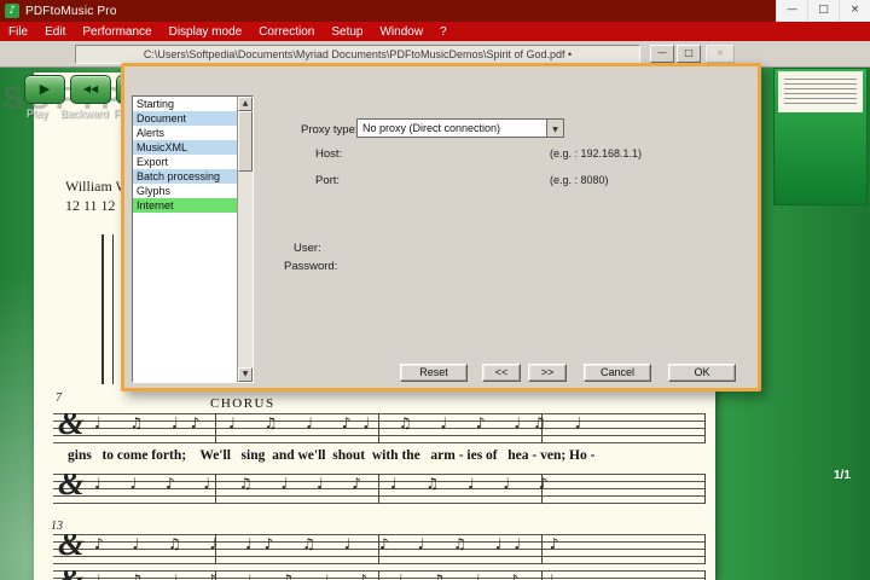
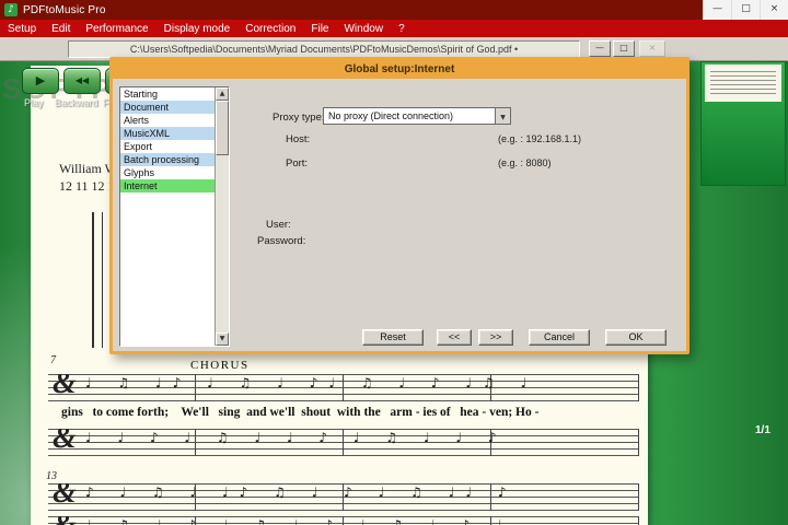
  ♪
  PDFtoMusic Pro
  —
  □
  ×
- File
+ Setup
  Edit
  Performance
  Display mode
  Correction
- Setup
+ File
  Window
  ?
  C:\Users\Softpedia\Documents\Myriad Documents\PDFtoMusicDemos\Spirit of God.pdf •
  —
  □
  ×
  William
  12 11 12
  7
  CHORUS
  &
  ♩ ♫ ♩♪ ♩ ♫ ♩ ♪♩ ♫ ♩ ♪ ♩♫ ♩
  gins to come forth; We'll sing and we'll shout with the arm - ies of hea - ven; Ho -
  &
  ♩ ♩ ♪ ♩ ♫ ♩ ♩ ♪ ♩ ♫ ♩ ♩ ♪
  13
  &
  ♪ ♩ ♫ ♩ ♩♪ ♫ ♩ ♪ ♩ ♫ ♩♩ ♪
  ▶
  ◀◀
  Play
  Backward
  1/1
+ Global setup:Internet
  Starting
  Document
  Alerts
  MusicXML
  Export
  Batch processing
  Glyphs
  Internet
  Proxy type
  No proxy (Direct connection)
  Host:
  (e.g. : 192.168.1.1)
  Port:
  (e.g. : 8080)
  User:
  Password:
  Reset
  <<
  >>
  Cancel
  OK
